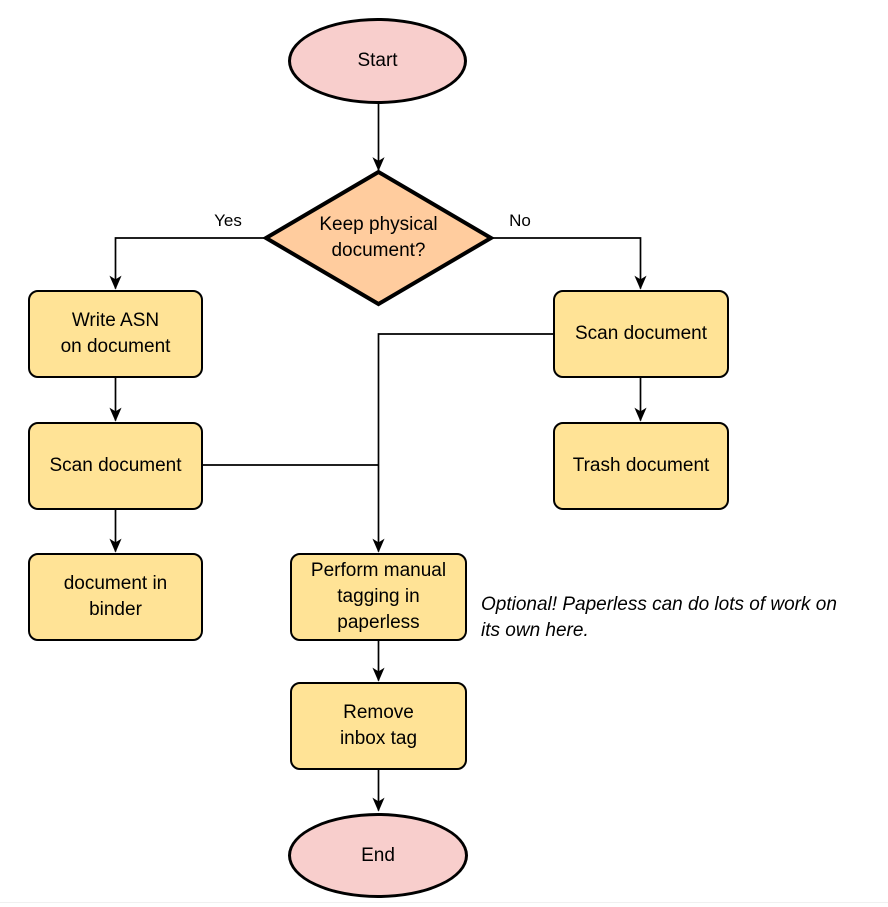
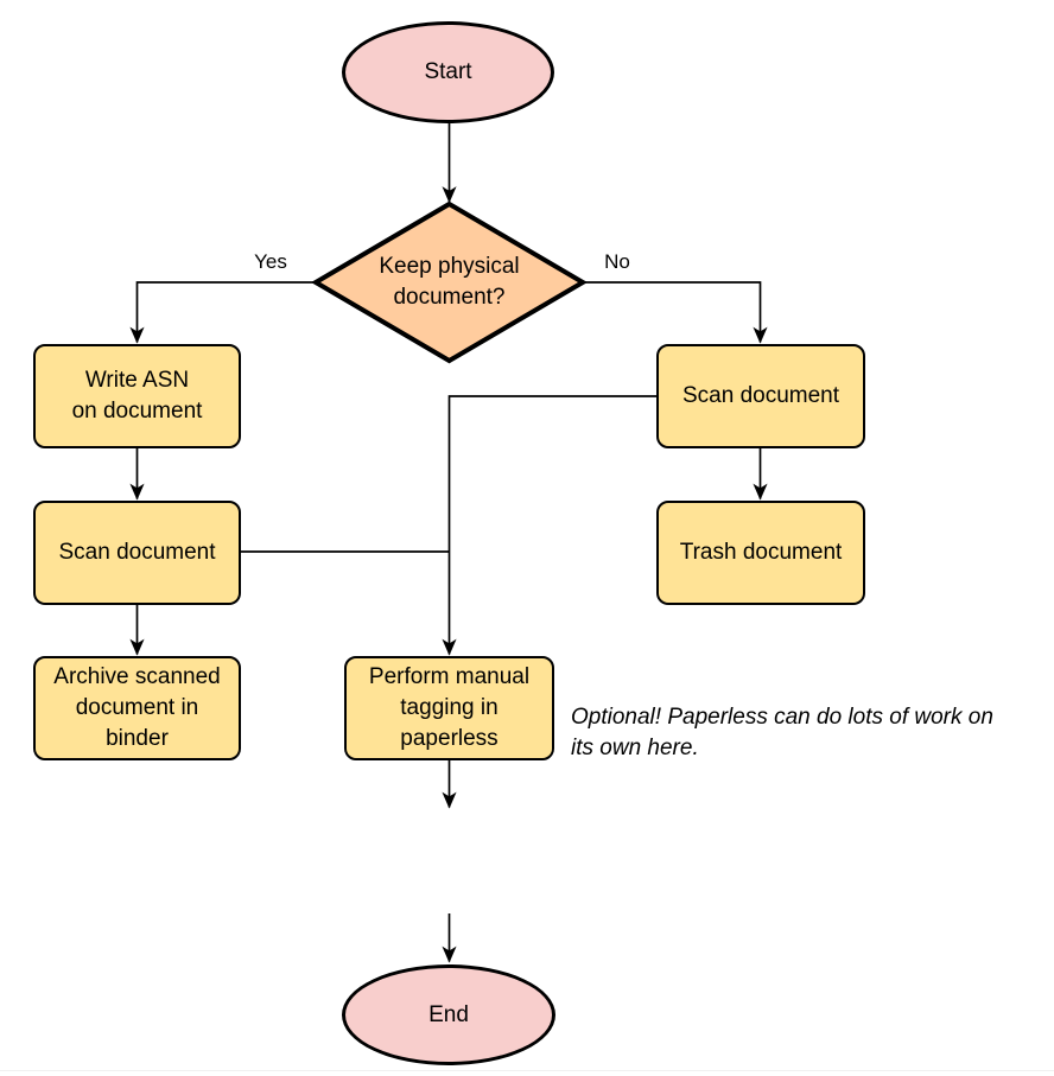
  Start
  Keep physical
  document?
  Yes
  No
  Write ASN
  on document
  Scan document
+ Archive scanned
  document in
  binder
  Scan document
  Trash document
  Perform manual
  tagging in
  paperless
- Remove
- inbox tag
  End
  Optional! Paperless can do lots of work on
  its own here.
